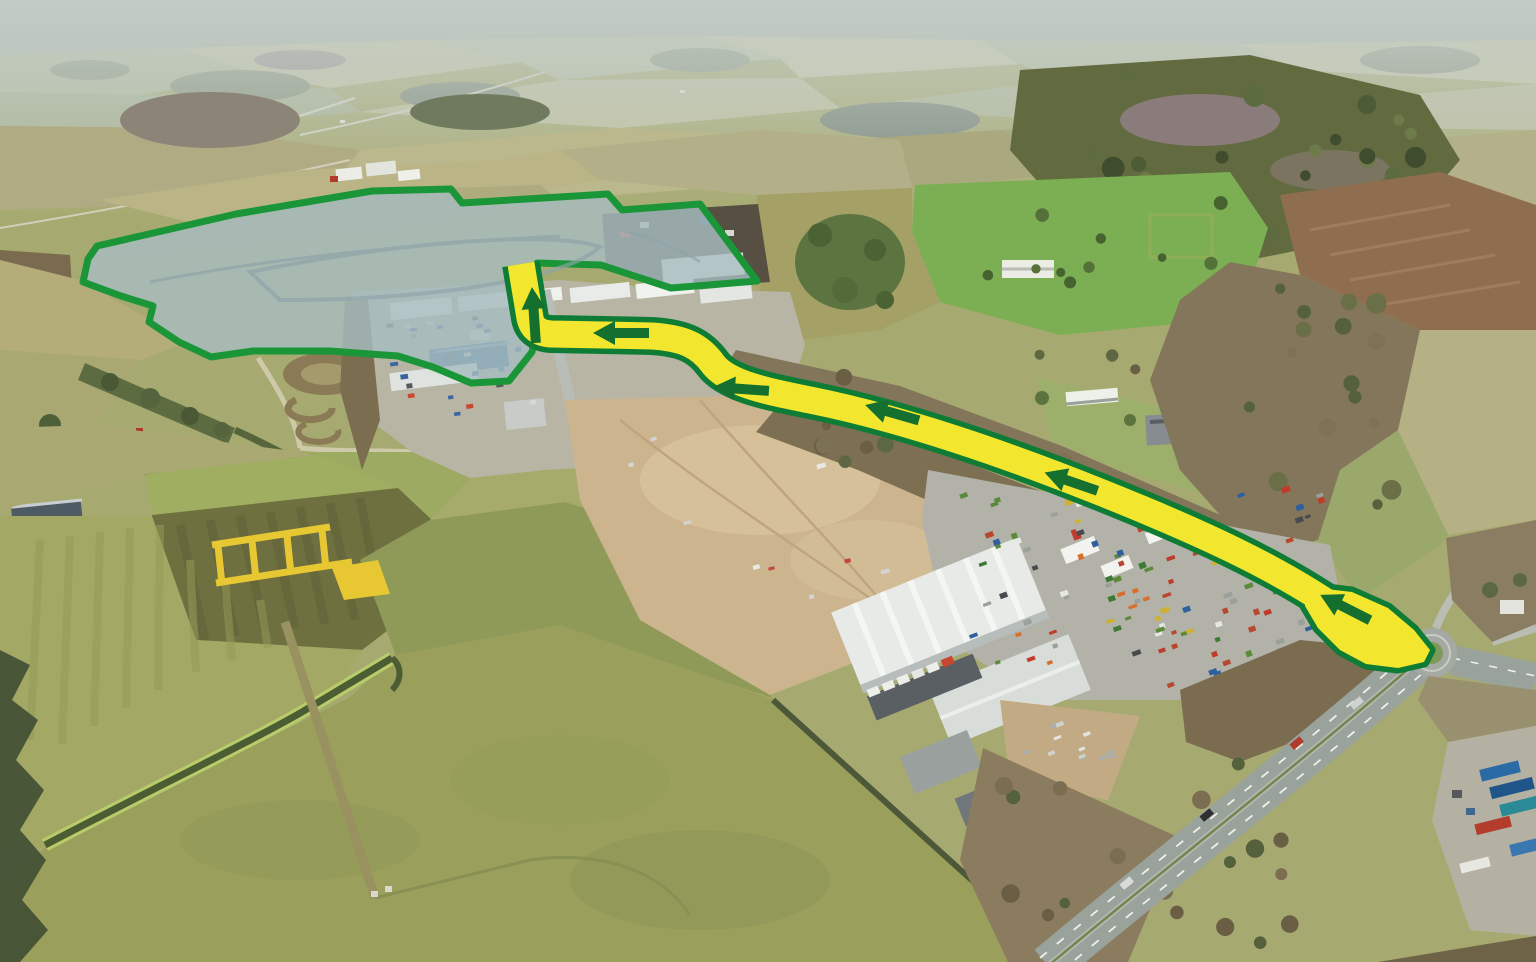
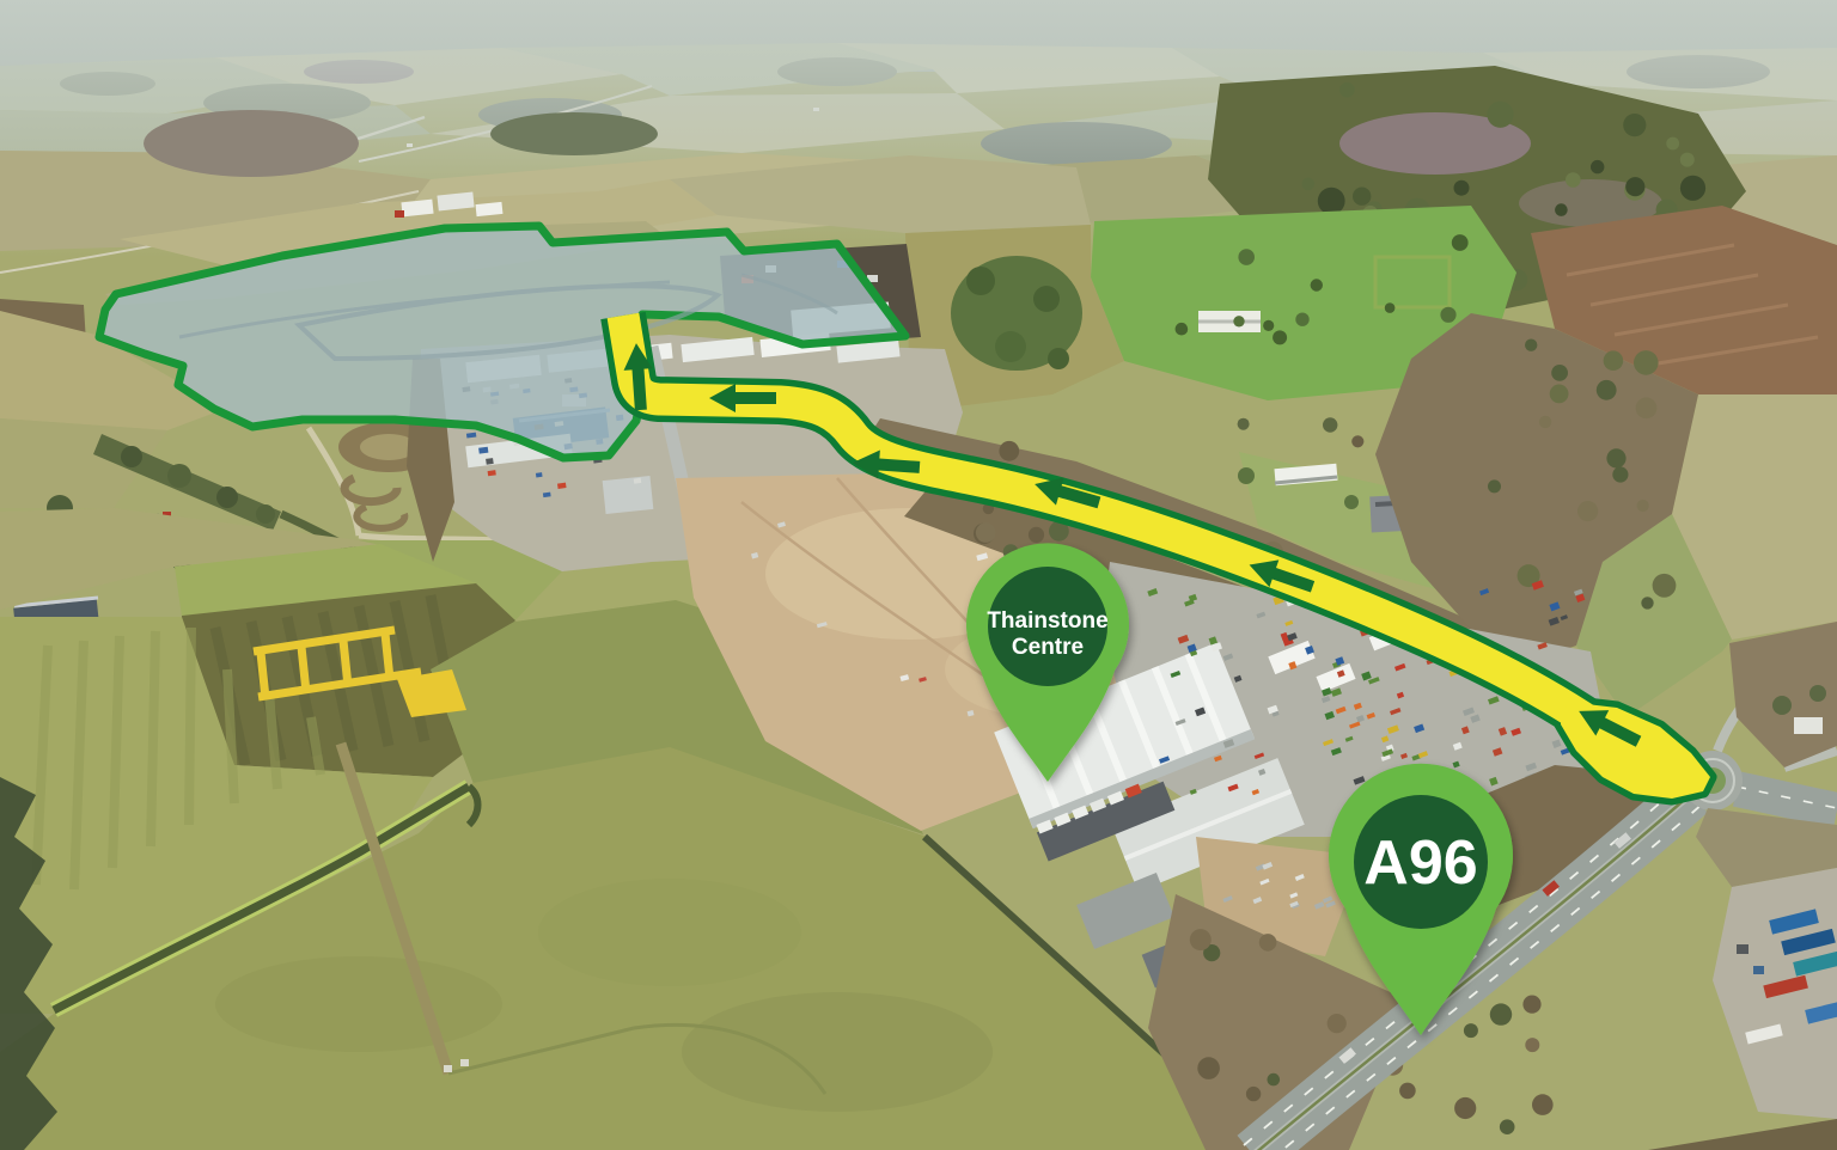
+ Thainstone
+ Centre
+ A96
